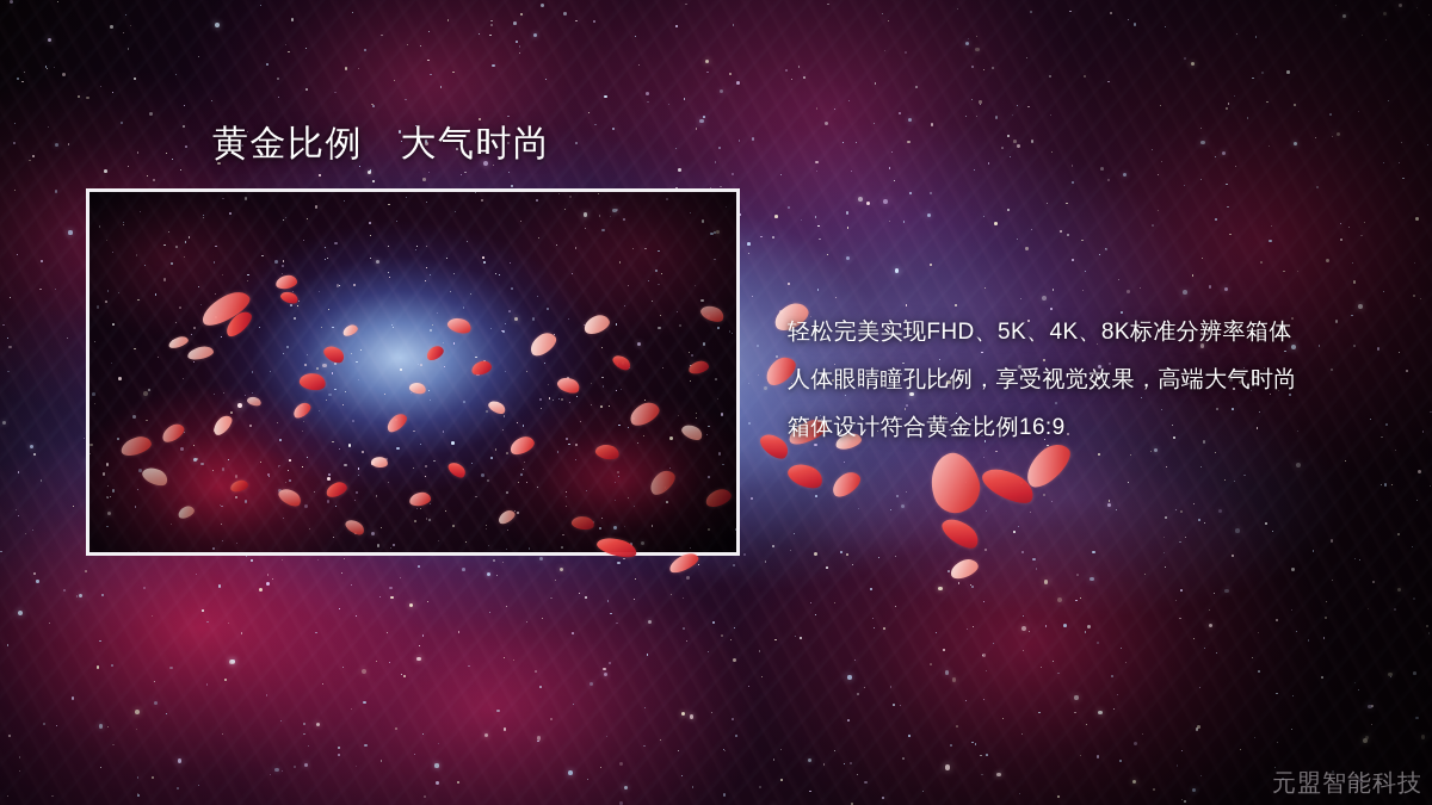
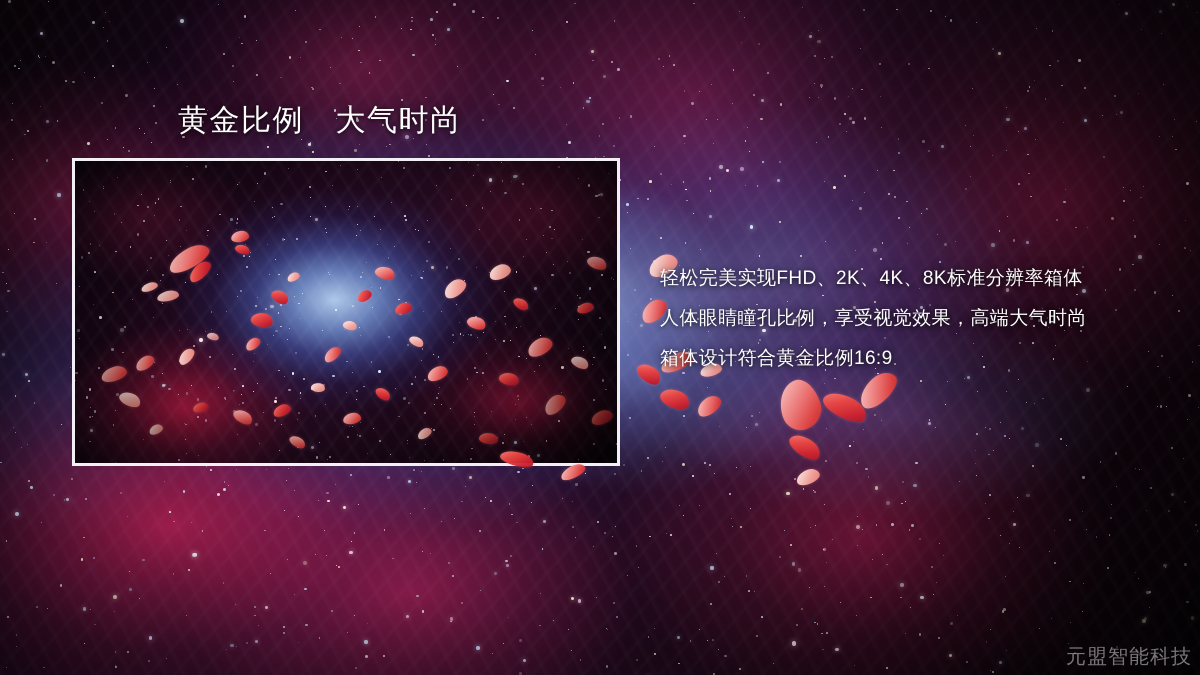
  黄金比例 大气时尚
- 轻松完美实现FHD、5K、4K、8K标准分辨率箱体
+ 轻松完美实现FHD、2K、4K、8K标准分辨率箱体
  人体眼睛瞳孔比例，享受视觉效果，高端大气时尚
  箱体设计符合黄金比例16:9
  元盟智能科技
